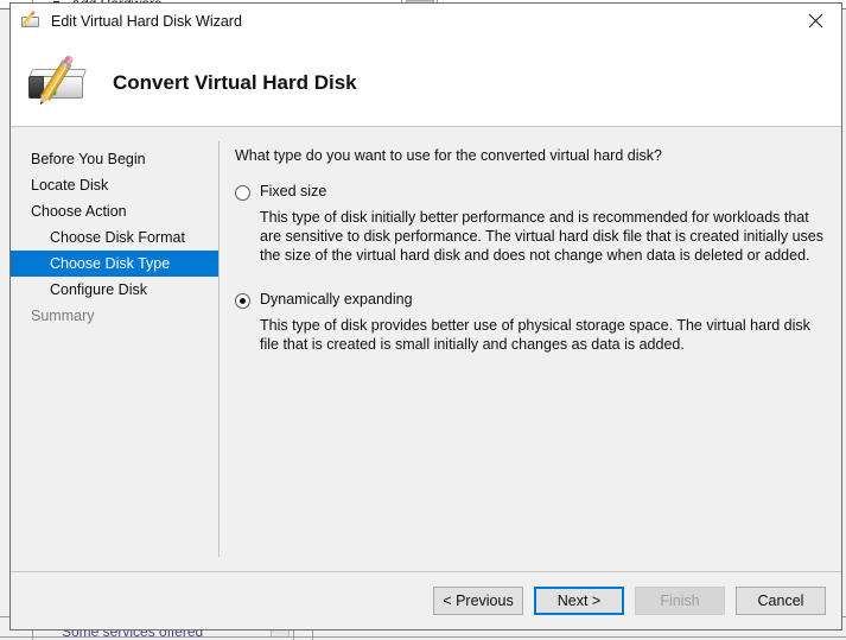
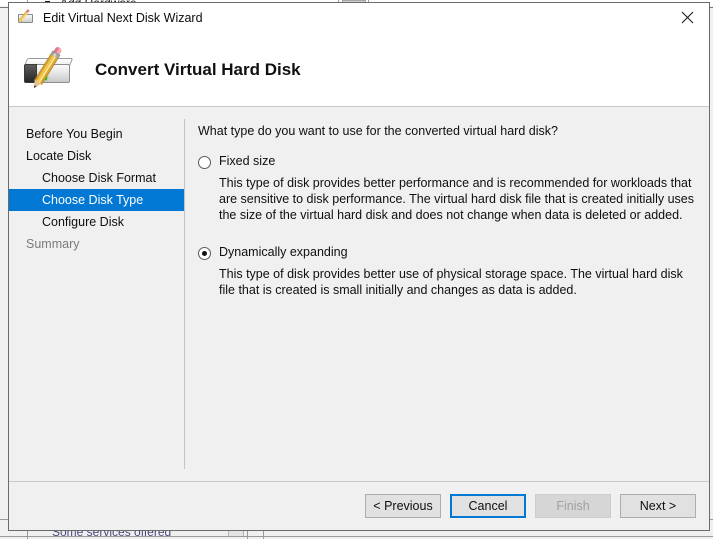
  Some services offered
- Edit Virtual Hard Disk Wizard
+ Edit Virtual Next Disk Wizard
  Convert Virtual Hard Disk
  Before You Begin
  Locate Disk
- Choose Action
  Choose Disk Format
  Choose Disk Type
  Configure Disk
  Summary
  What type do you want to use for the converted virtual hard disk?
  Fixed size
- This type of disk initially better performance and is recommended for workloads that are sensitive to disk performance. The virtual hard disk file that is created initially uses the size of the virtual hard disk and does not change when data is deleted or added.
+ This type of disk provides better performance and is recommended for workloads that are sensitive to disk performance. The virtual hard disk file that is created initially uses the size of the virtual hard disk and does not change when data is deleted or added.
  Dynamically expanding
  This type of disk provides better use of physical storage space. The virtual hard disk file that is created is small initially and changes as data is added.
  < Previous
- Next >
+ Cancel
  Finish
- Cancel
+ Next >
